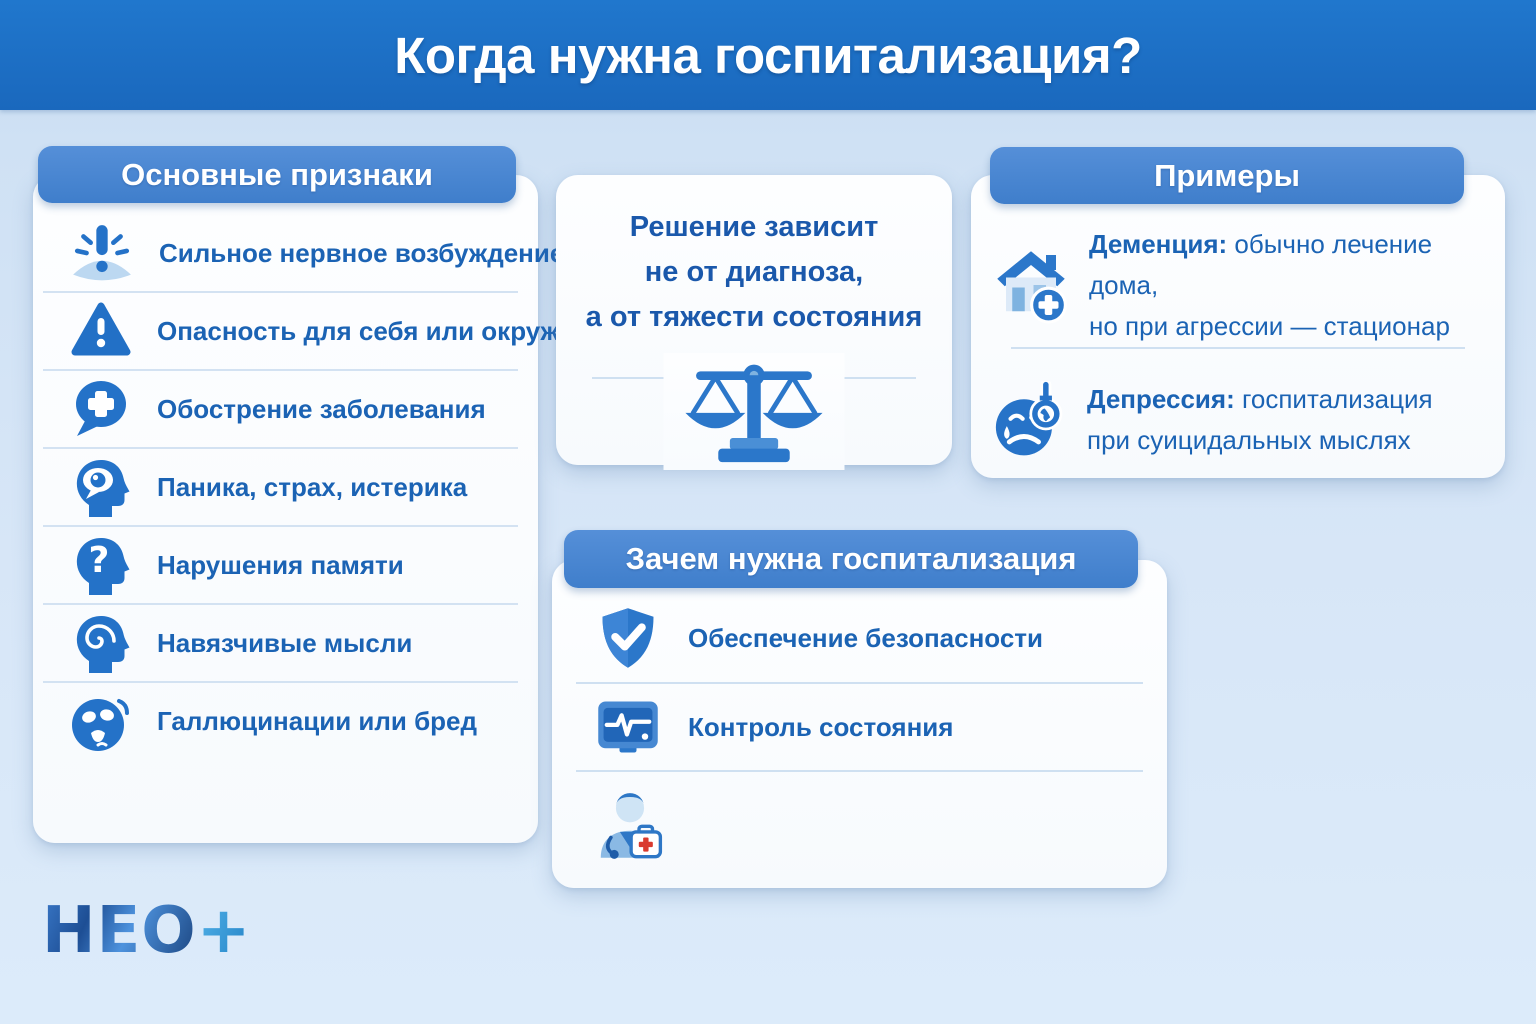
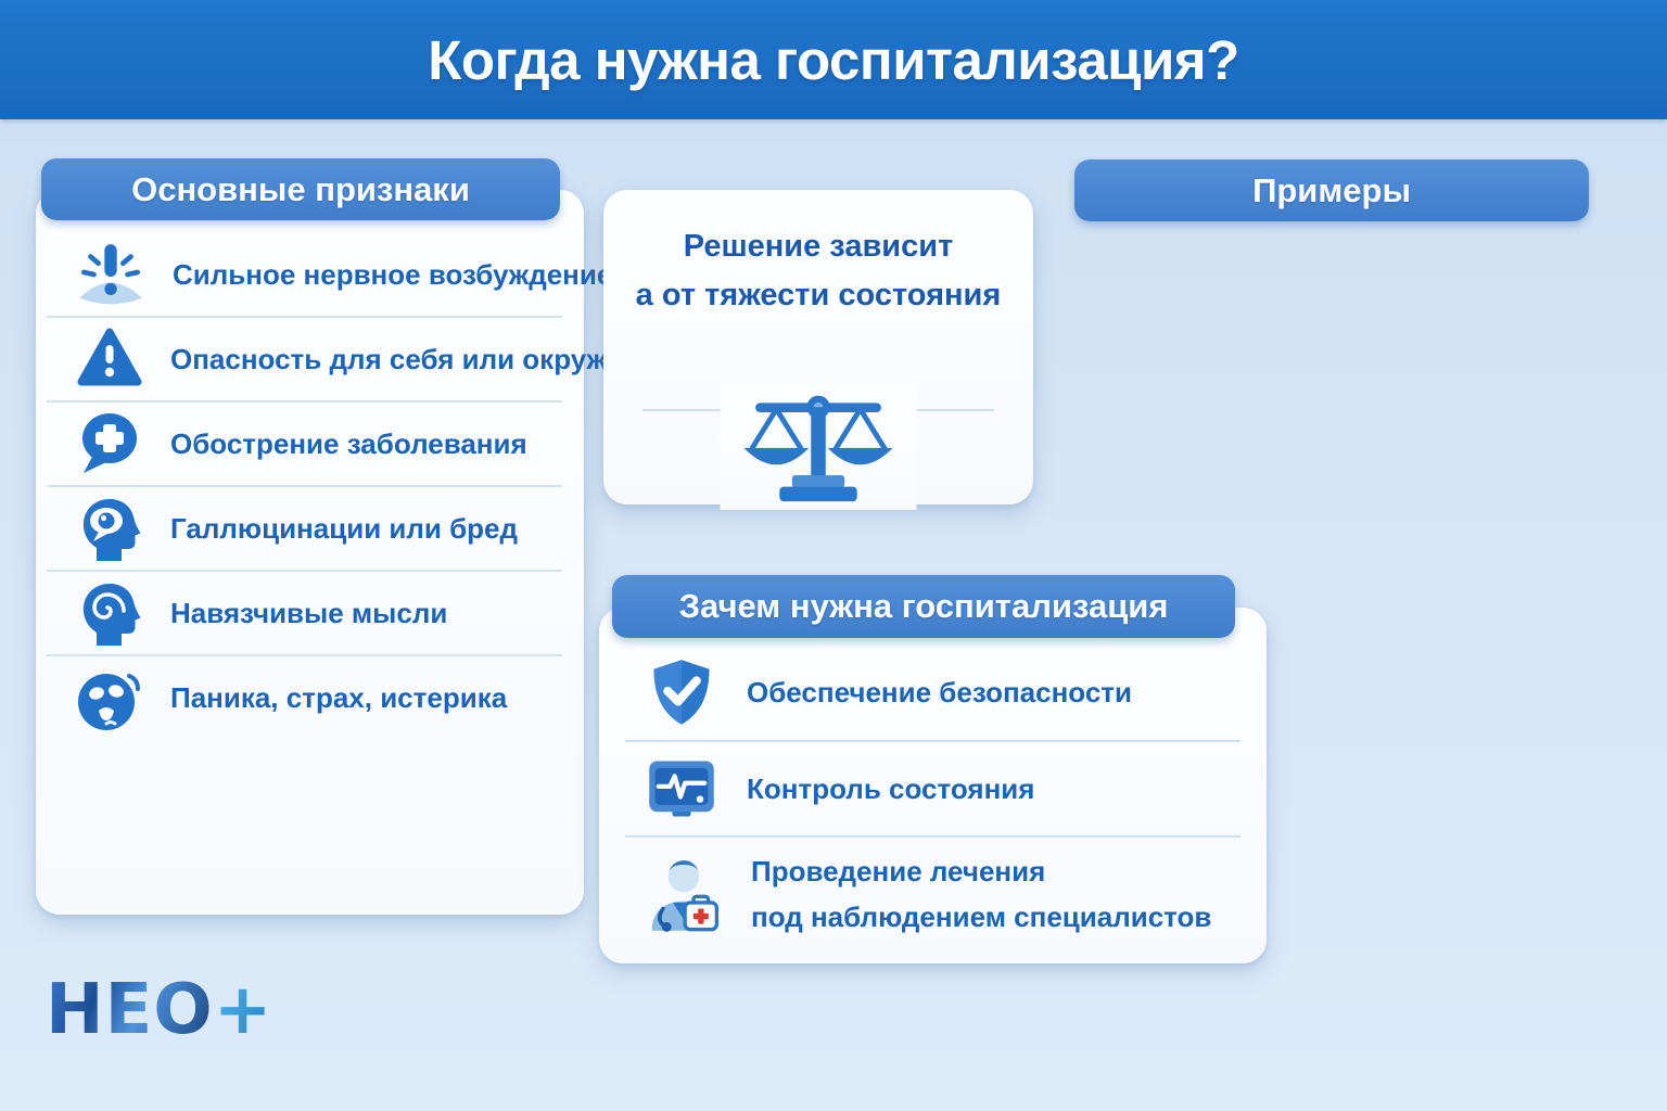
  Когда нужна госпитализация?
  Основные признаки
  Сильное нервное возбуждени
  Опасность для себя или окруж
  Обострение заболевания
- Паника, страх, истерика
+ Галлюцинации или бред
- ?
- Нарушения памяти
  Навязчивые мысли
- Галлюцинации или бред
+ Паника, страх, истерика
  Решение зависит
- не от диагноза,
  а от тяжести состояния
  Примеры
- Деменция: обычно лечение дома,
- но при агрессии — стационар
- Депрессия: госпитализация
- при суицидальных мыслях
  Зачем нужна госпитализация
  Обеспечение безопасности
  Контроль состояния
+ Проведение лечения
+ под наблюдением специалистов
  НЕО+
